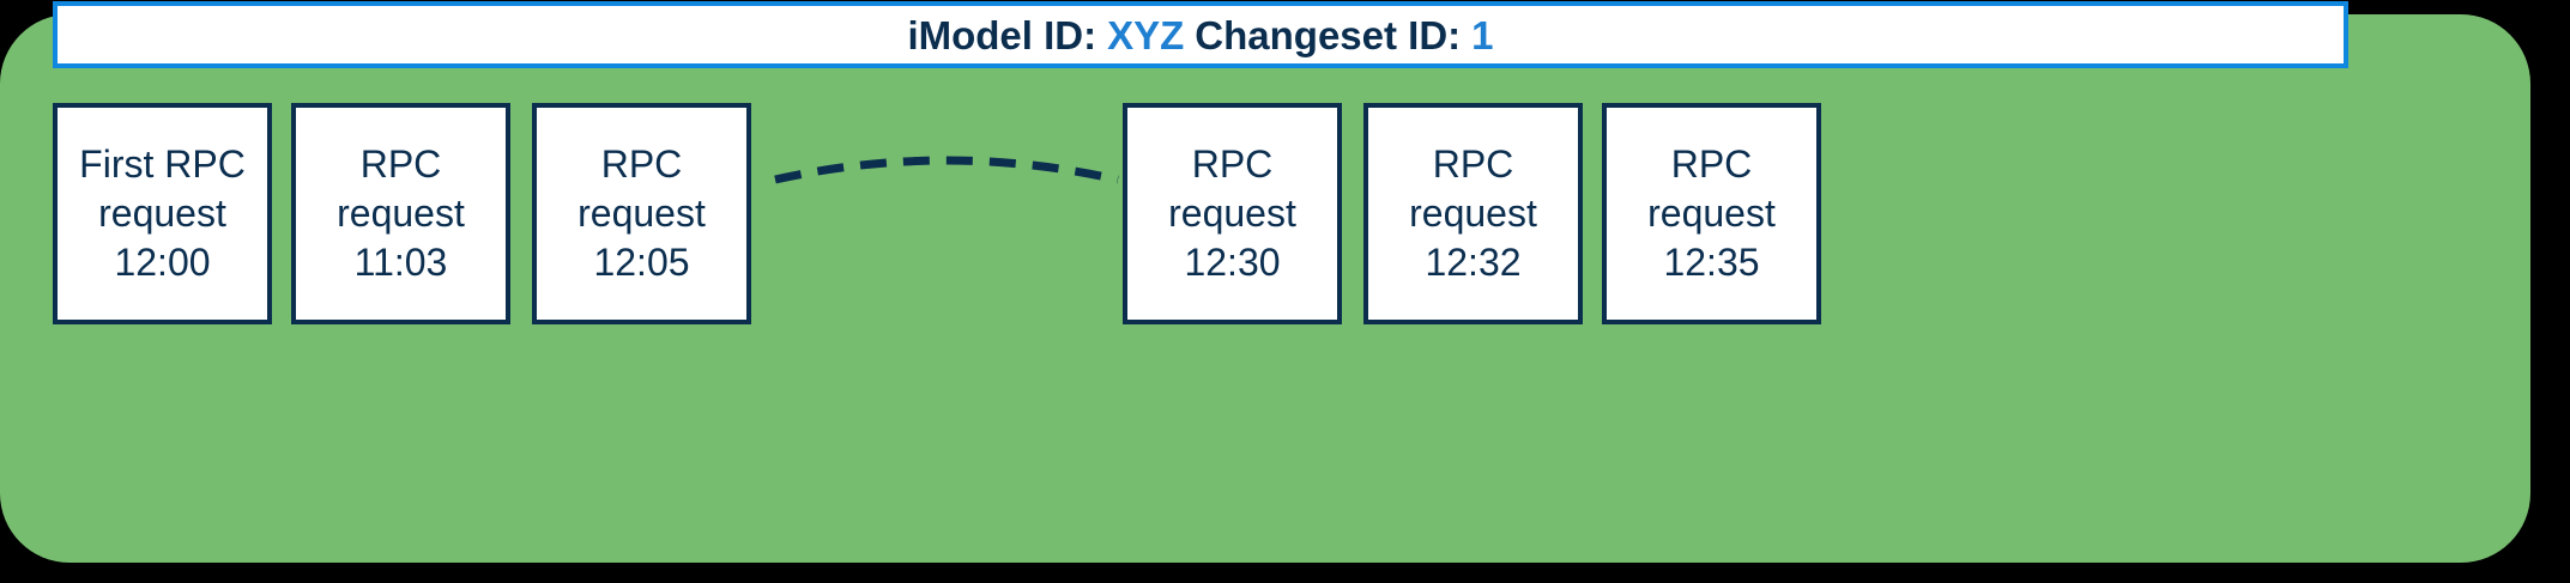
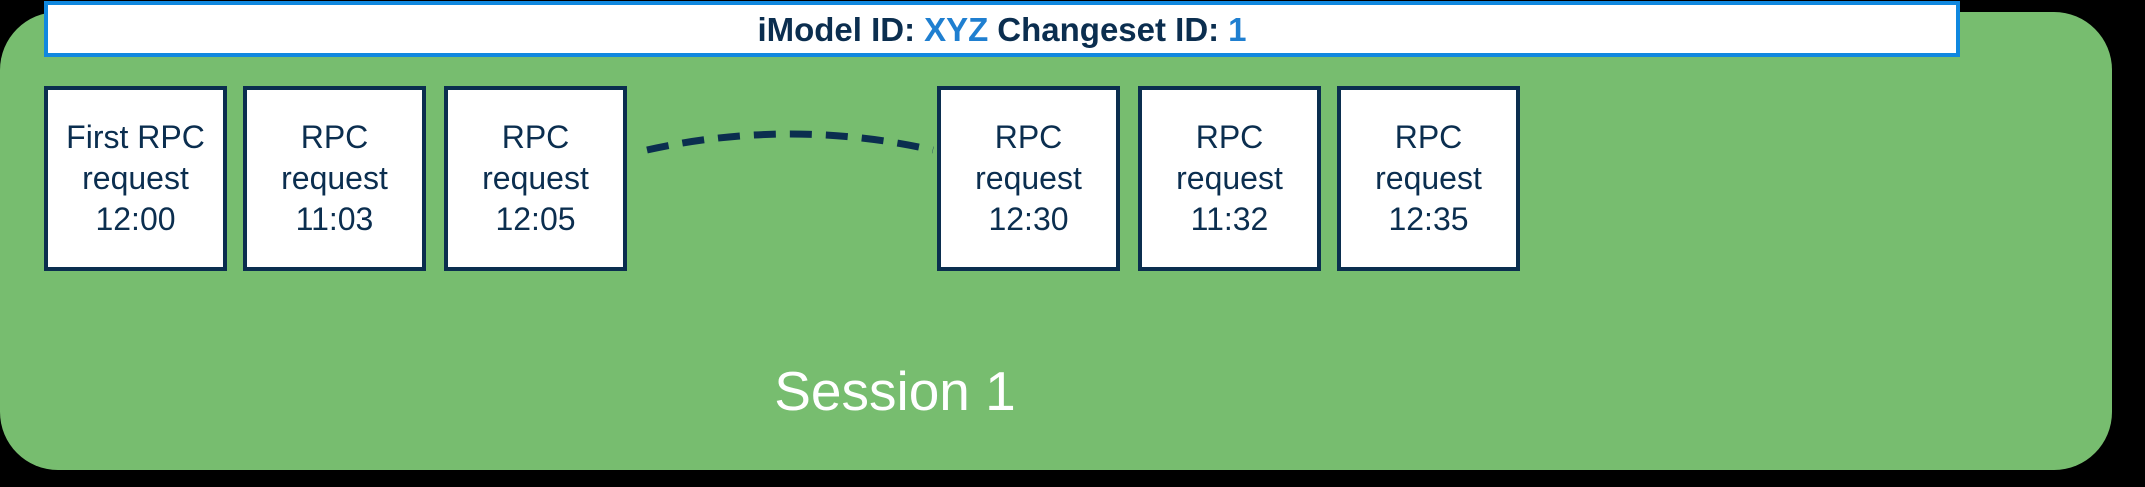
  First RPC
  request
  12:00
  RPC
  request
  11:03
  RPC
  request
  12:05
  RPC
  request
  12:30
  RPC
  request
- 12:32
+ 11:32
  RPC
  request
  12:35
+ Session 1
  iModel ID: XYZ Changeset ID: 1
